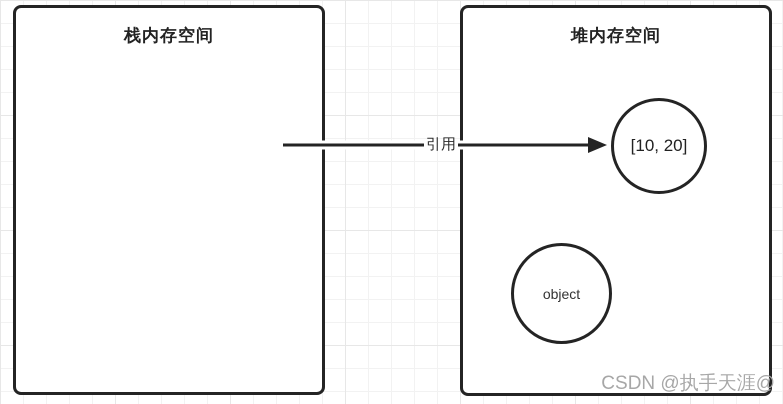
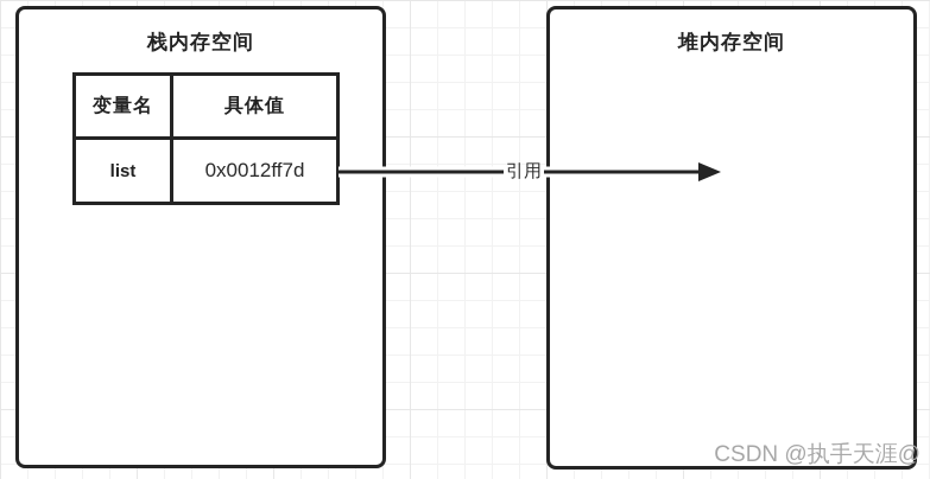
  栈内存空间
+ 变量名	具体值
+ list	0x0012ff7d
  堆内存空间
- [10, 20]
- object
  引用
  CSDN @执手天涯@
